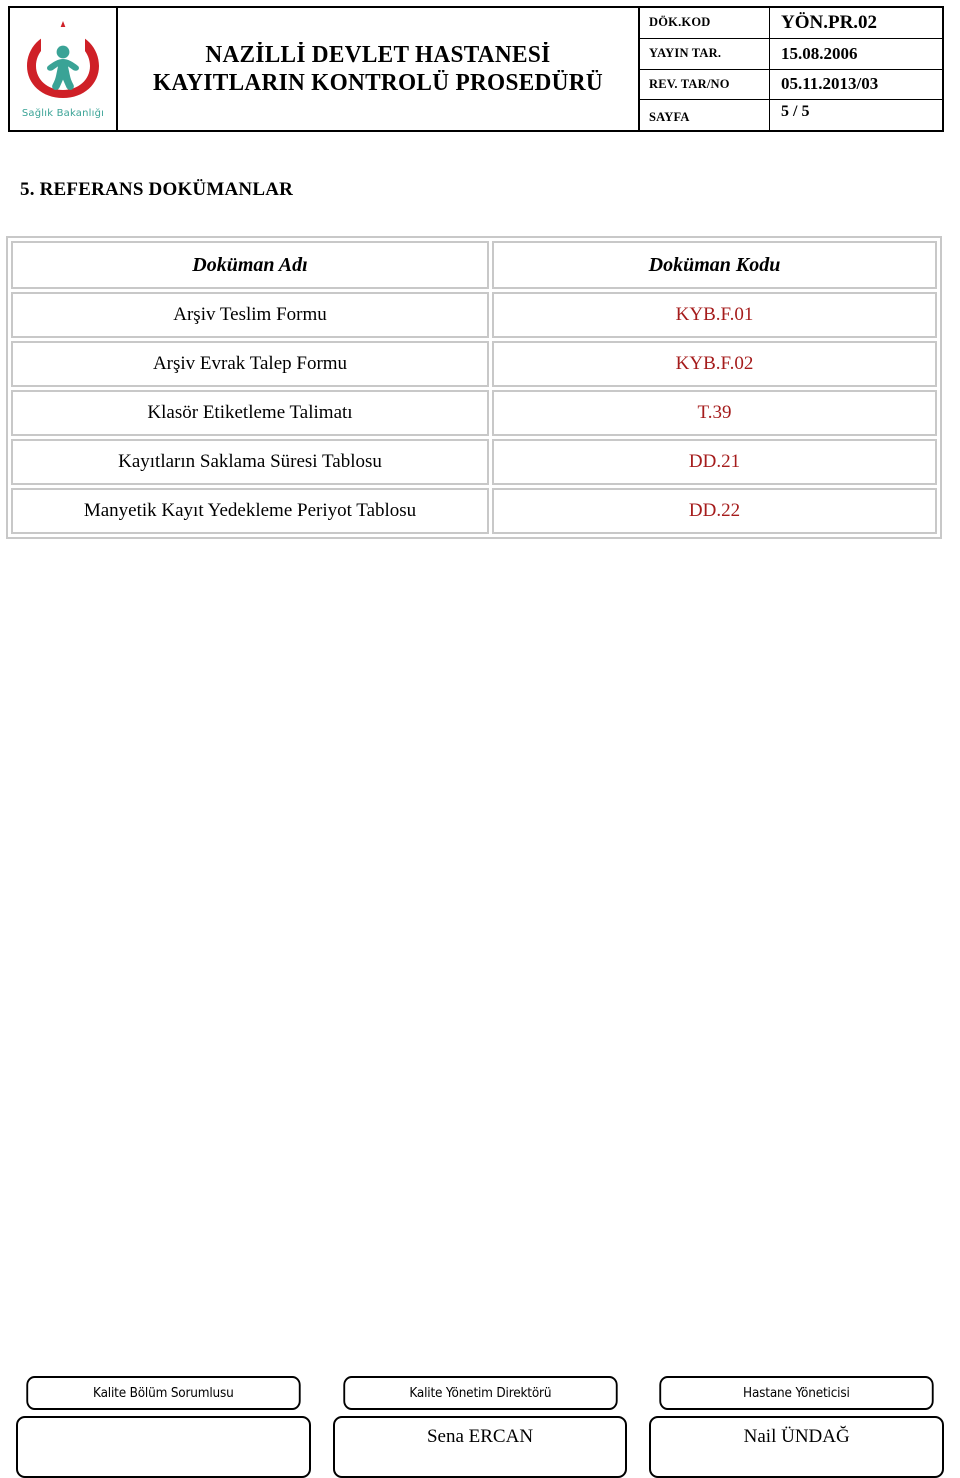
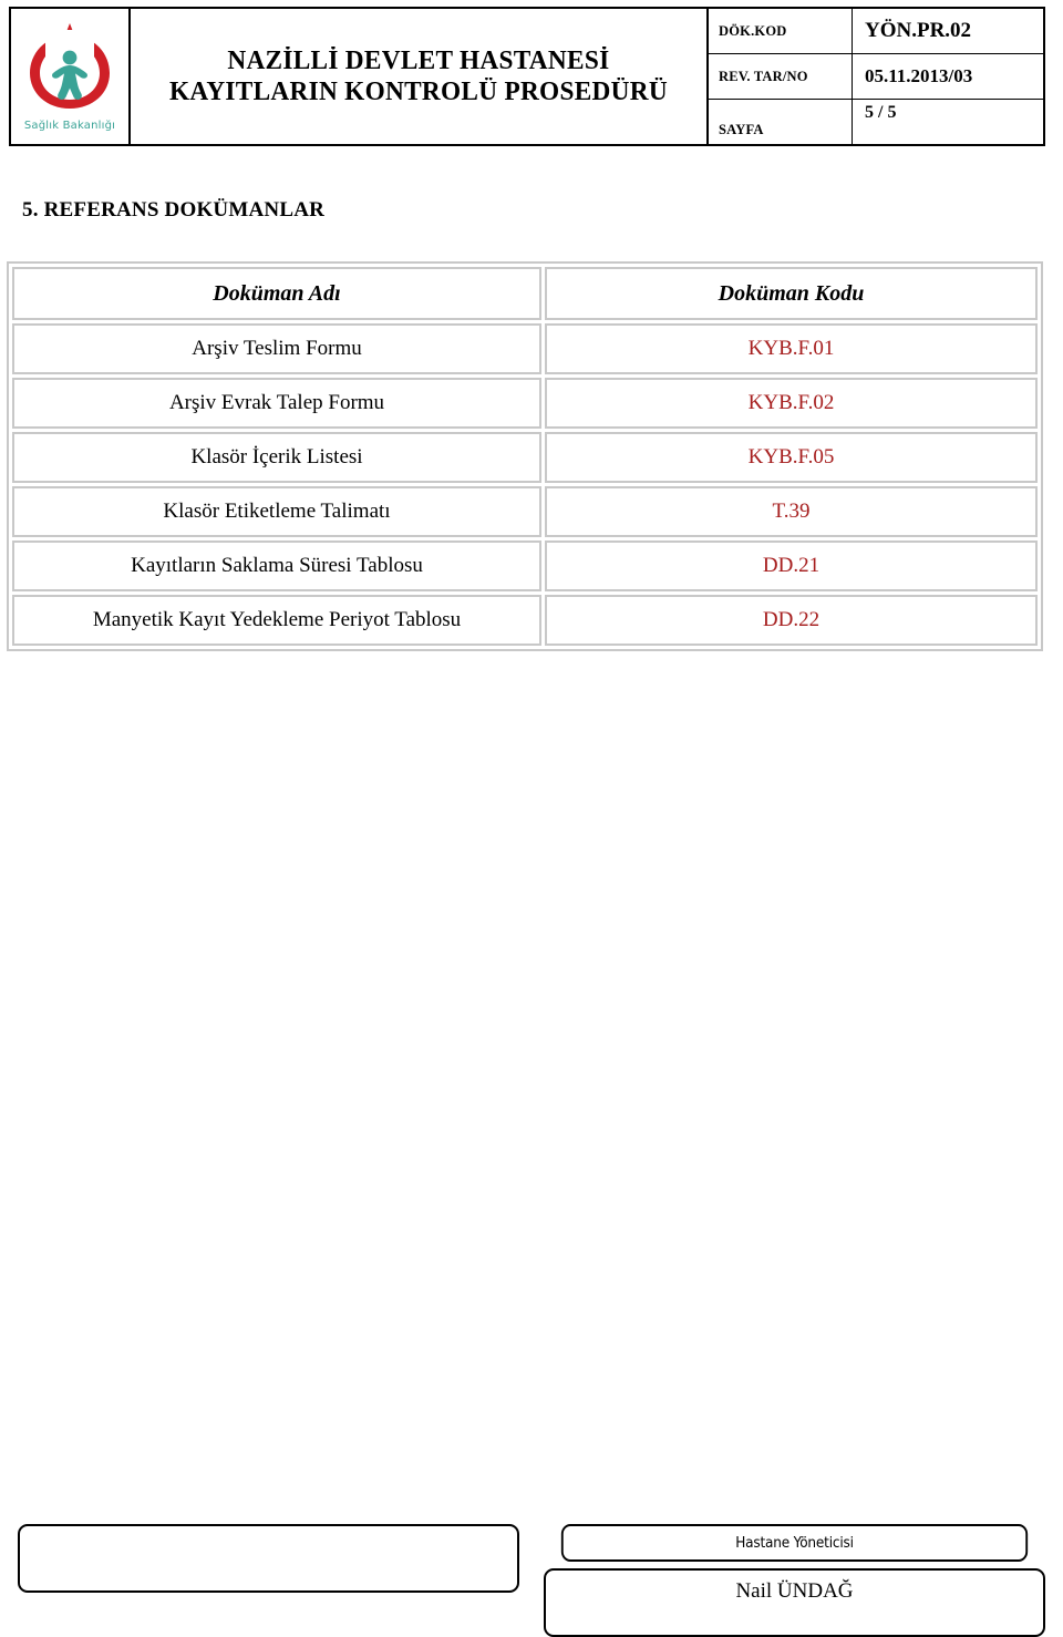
  Sağlık Bakanlığı
  NAZİLLİ DEVLET HASTANESİ
  KAYITLARIN KONTROLÜ PROSEDÜRÜ
  DÖK.KOD
  YÖN.PR.02
- YAYIN TAR.
- 15.08.2006
  REV. TAR/NO
  05.11.2013/03
  SAYFA
  5 / 5
  5. REFERANS DOKÜMANLAR
  Doküman Adı	Doküman Kodu
  Arşiv Teslim Formu	KYB.F.01
  Arşiv Evrak Talep Formu	KYB.F.02
+ Klasör İçerik Listesi	KYB.F.05
  Klasör Etiketleme Talimatı	T.39
  Kayıtların Saklama Süresi Tablosu	DD.21
  Manyetik Kayıt Yedekleme Periyot Tablosu	DD.22
- Kalite Bölüm Sorumlusu
- Kalite Yönetim Direktörü
- Sena ERCAN
  Hastane Yöneticisi
  Nail ÜNDAĞ
